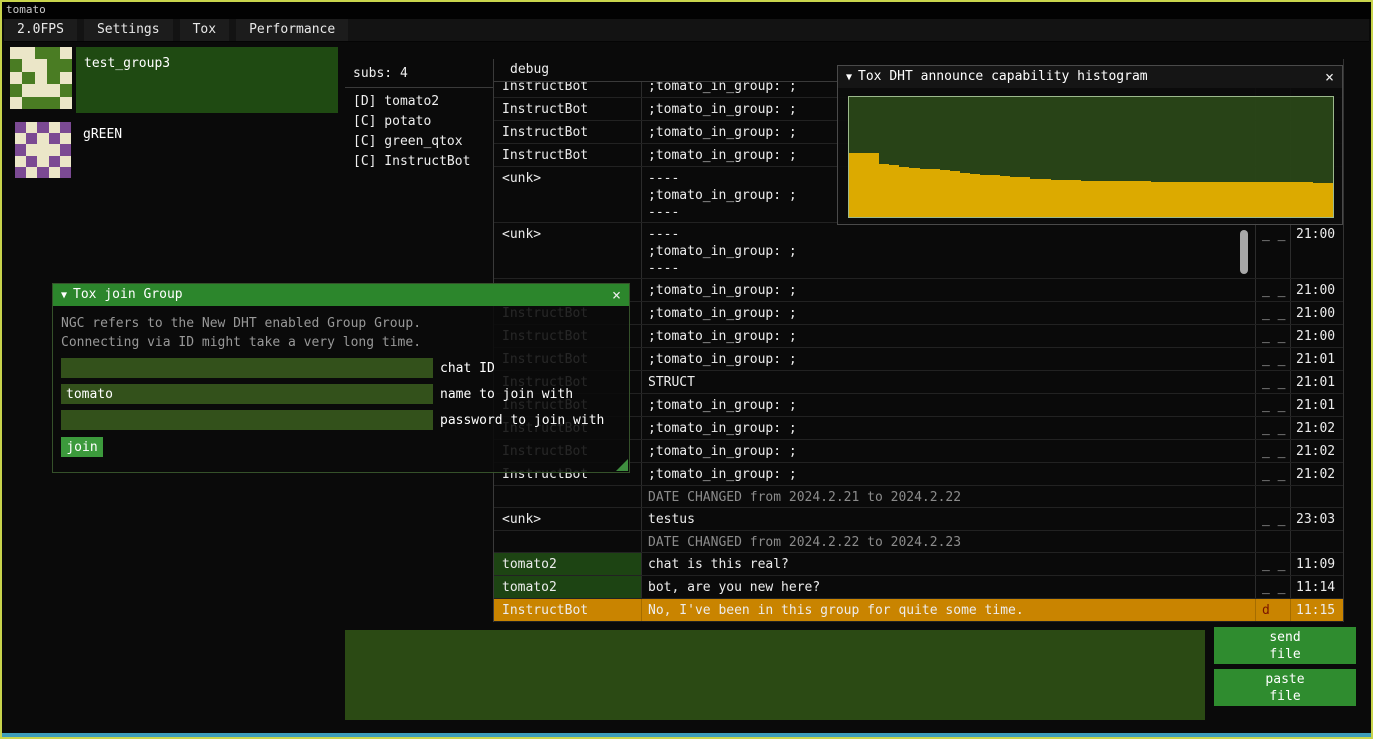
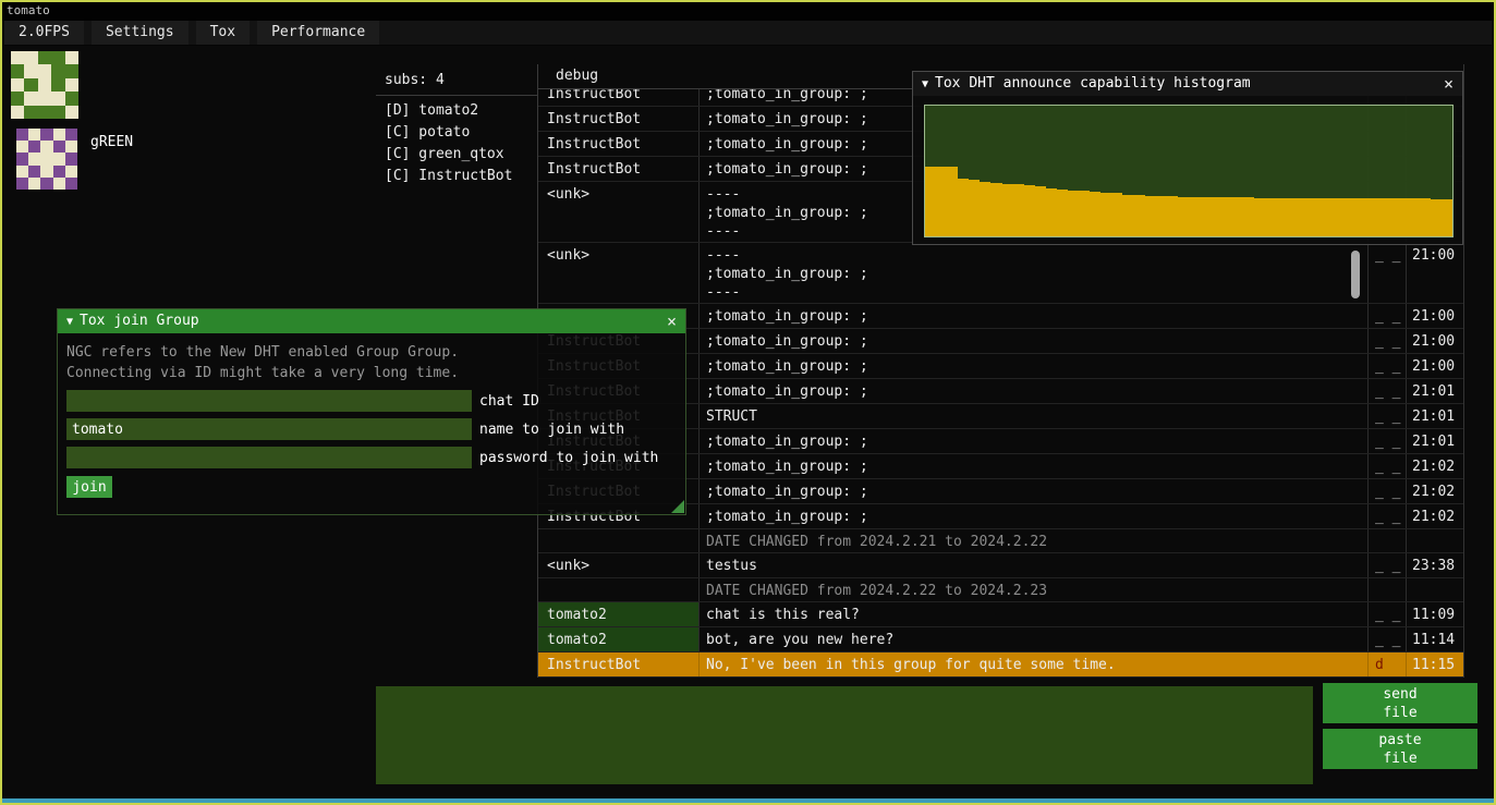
  tomato
  2.0FPS
  Settings
  Tox
  Performance
- test_group3
  gREEN
  subs: 4
  [D] tomato2
  [C] potato
  [C] green_qtox
  [C] InstructBot
  debug
  InstructBot
  ;tomato_in_group: ;
  InstructBot
  ;tomato_in_group: ;
  InstructBot
  ;tomato_in_group: ;
  InstructBot
  ;tomato_in_group: ;
  <unk>
  ----
  ;tomato_in_group: ;
  ----
  <unk>
  ----
  ;tomato_in_group: ;
  ----
  _ _
  21:00
  ;tomato_in_group: ;
  _ _
  21:00
  InstructBot
  ;tomato_in_group: ;
  _ _
  21:00
  InstructBot
  ;tomato_in_group: ;
  _ _
  21:00
  InstructBot
  ;tomato_in_group: ;
  _ _
  21:01
  InstructBot
  STRUCT
  _ _
  21:01
  InstructBot
  ;tomato_in_group: ;
  _ _
  21:01
  InstructBot
  ;tomato_in_group: ;
  _ _
  21:02
  InstructBot
  ;tomato_in_group: ;
  _ _
  21:02
  InstructBot
  ;tomato_in_group: ;
  _ _
  21:02
  DATE CHANGED from 2024.2.21 to 2024.2.22
  <unk>
  testus
  _ _
- 23:03
+ 23:38
  DATE CHANGED from 2024.2.22 to 2024.2.23
  tomato2
  chat is this real?
  _ _
  11:09
  tomato2
  bot, are you new here?
  _ _
  11:14
  InstructBot
  No, I've been in this group for quite some time.
  d
  11:15
  send
  file
  paste
  file
  ▼ Tox join Group
  ×
  NGC refers to the New DHT enabled Group Group.
  Connecting via ID might take a very long time.
  chat ID
  tomato
  name to join with
  password to join with
  join
  ▼ Tox DHT announce capability histogram
  ×
